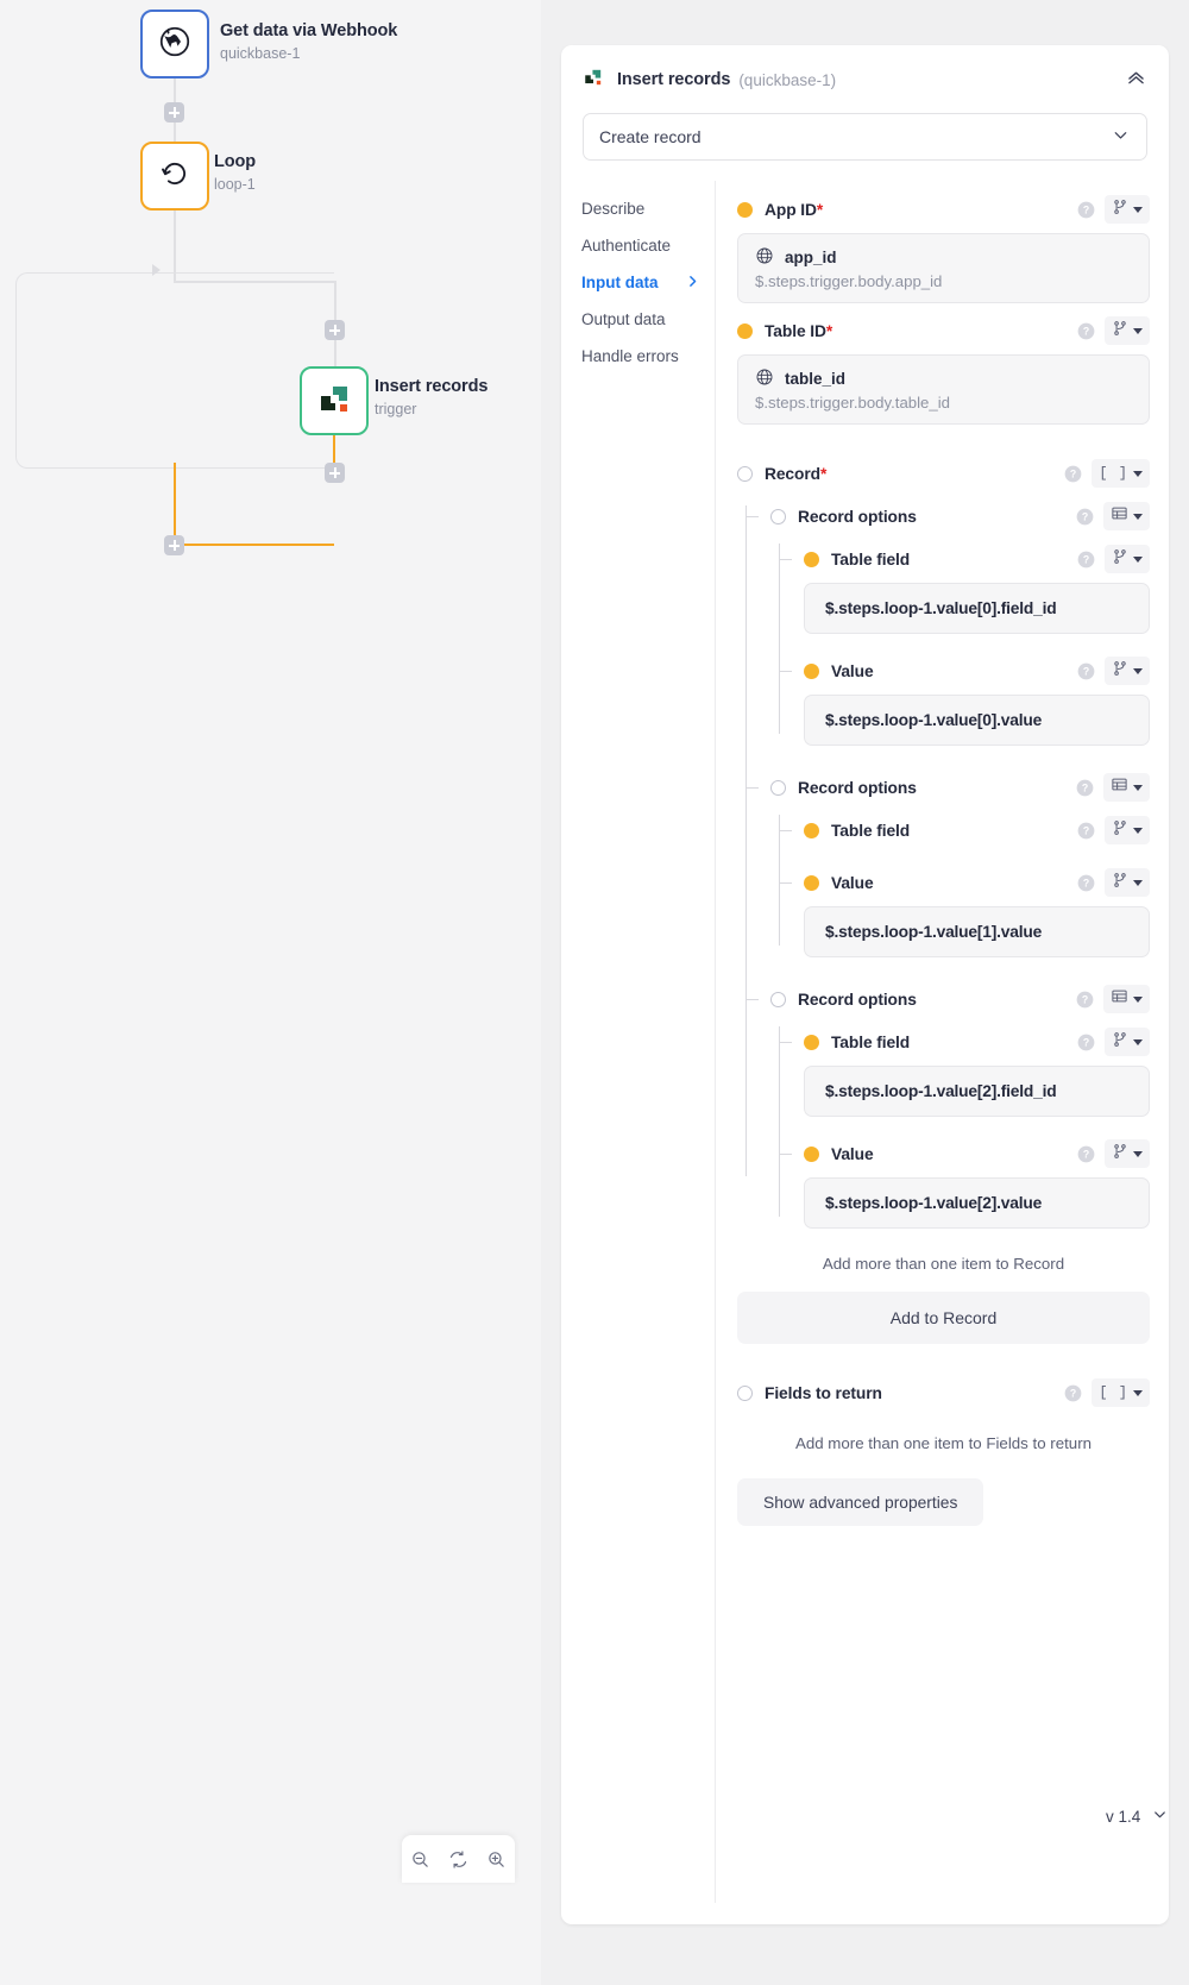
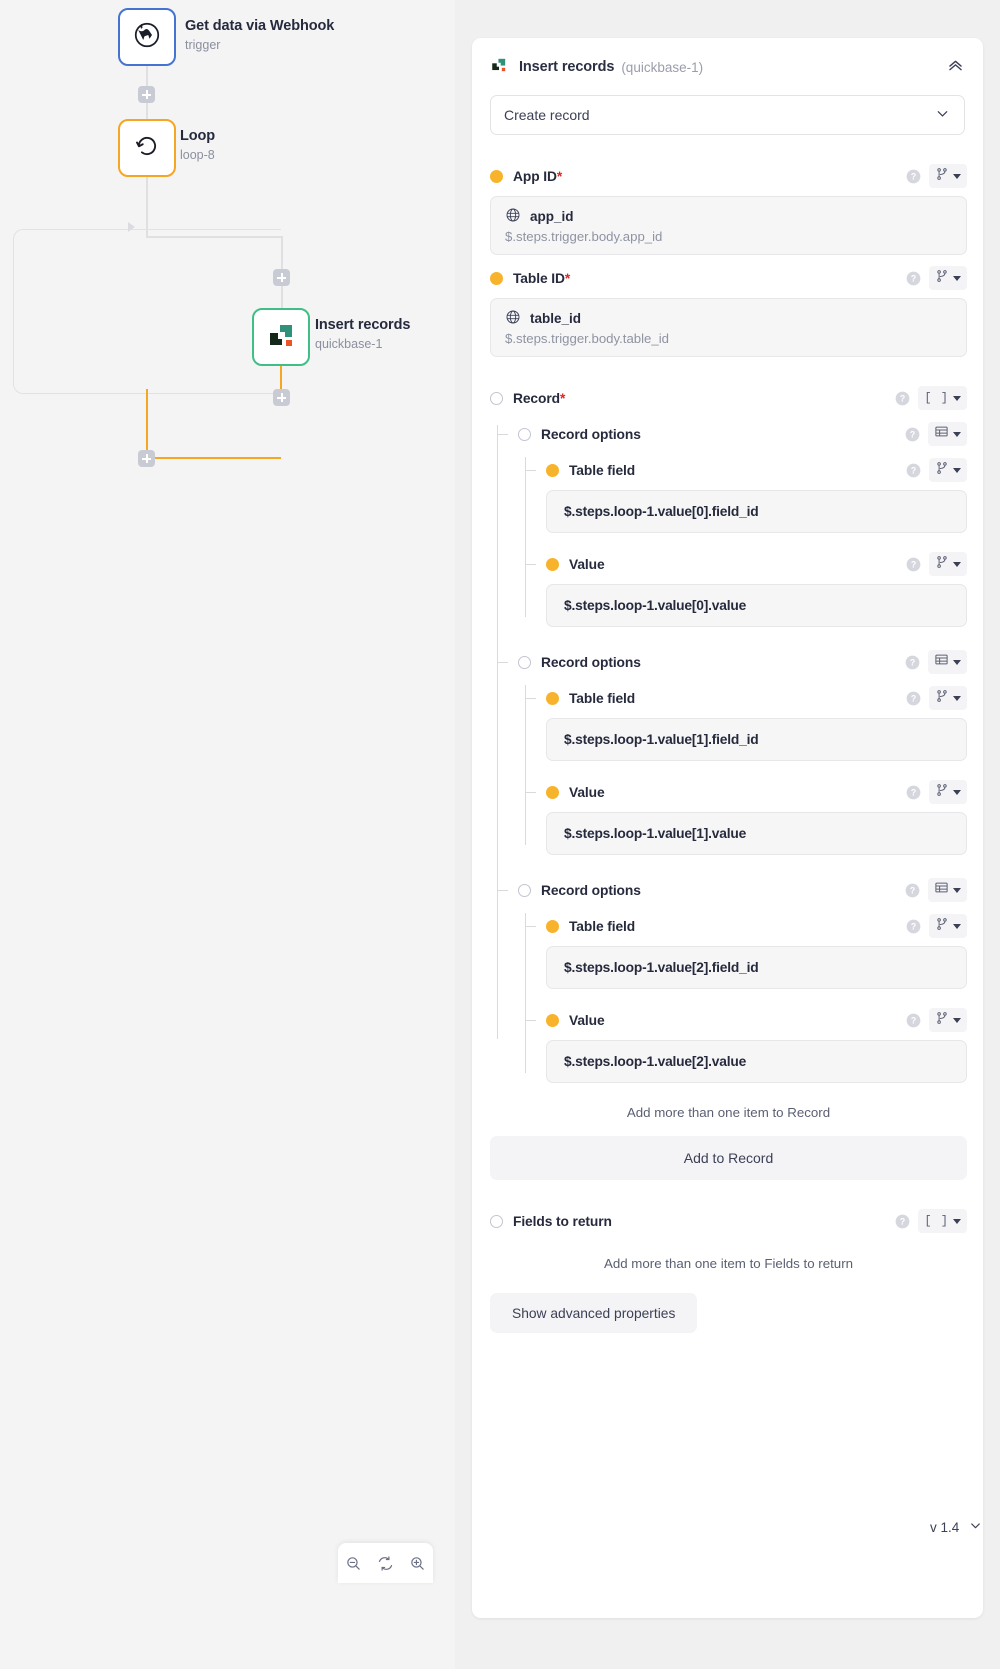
  Get data via Webhook
- quickbase-1
+ trigger
  Loop
- loop-1
+ loop-8
  Insert records
- trigger
+ quickbase-1
  Insert records
  (quickbase-1)
  Create record
- Describe
- Authenticate
- Input data
- Output data
- Handle errors
  App ID*
  ?
  app_id
  $.steps.trigger.body.app_id
  Table ID*
  ?
  table_id
  $.steps.trigger.body.table_id
  Record*
  ?
  [ ]
  Record options
  ?
  Table field
  ?
  $.steps.loop-1.value[0].field_id
  Value
  ?
  $.steps.loop-1.value[0].value
  Record options
  ?
  Table field
  ?
+ $.steps.loop-1.value[1].field_id
  Value
  ?
  $.steps.loop-1.value[1].value
  Record options
  ?
  Table field
  ?
  $.steps.loop-1.value[2].field_id
  Value
  ?
  $.steps.loop-1.value[2].value
  Add more than one item to Record
  Add to Record
  Fields to return
  ?
  [ ]
  Add more than one item to Fields to return
  Show advanced properties
  v 1.4
